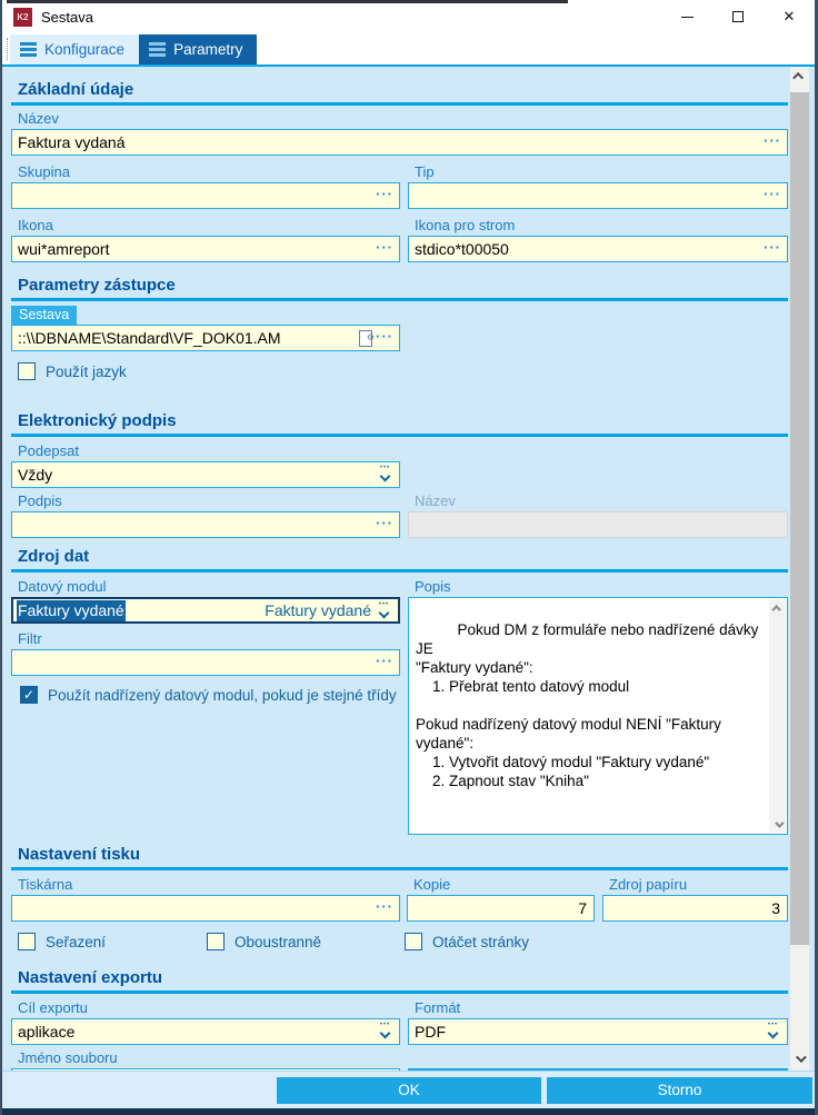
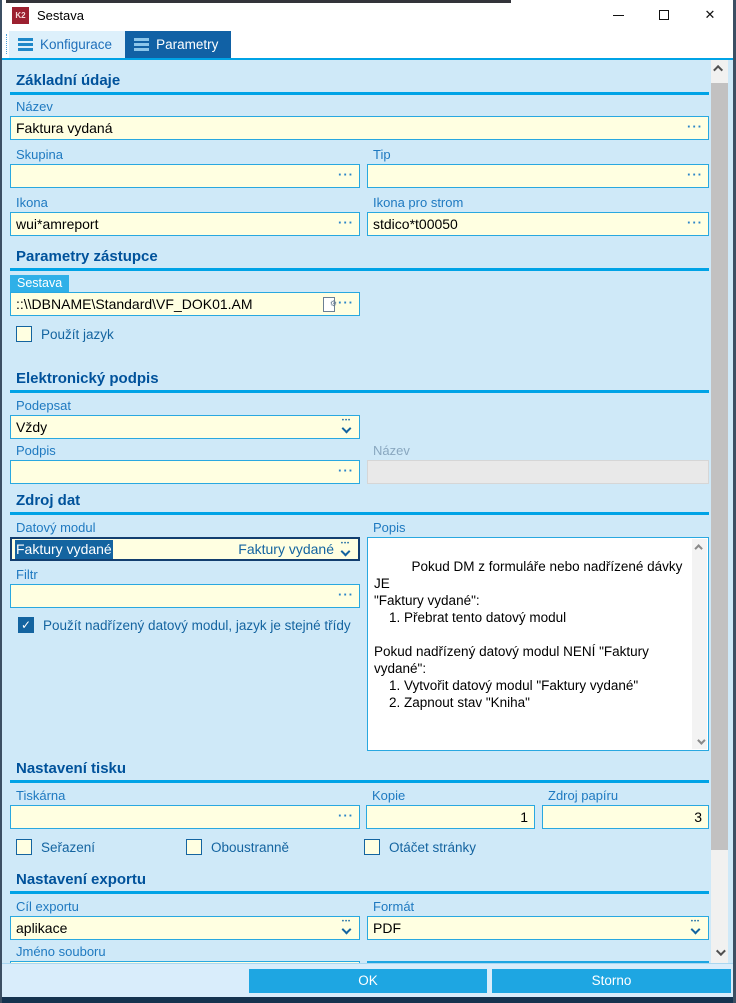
  K2
  Sestava
  ✕
  Konfigurace
  Parametry
  Základní údaje
  Název
  Faktura vydaná
  ···
  Skupina
  ···
  Tip
  ···
  Ikona
  wui*amreport
  ···
  Ikona pro strom
  stdico*t00050
  ···
  Parametry zástupce
  Sestava
  ::\\DBNAME\Standard\VF_DOK01.AM
  ···
  ✓
  Použít jazyk
  Elektronický podpis
  Podepsat
  Vždy
  Podpis
  ···
  Název
  Zdroj dat
  Datový modul
  Faktury vydané
  Faktury vydané
  Filtr
  ···
  ✓
- Použít nadřízený datový modul, pokud je stejné třídy
+ Použít nadřízený datový modul, jazyk je stejné třídy
  Popis
  Pokud DM z formuláře nebo nadřízené dávky JE
  "Faktury vydané":
  1. Přebrat tento datový modul
  Pokud nadřízený datový modul NENÍ "Faktury vydané":
  1. Vytvořit datový modul "Faktury vydané"
  2. Zapnout stav "Kniha"
  Nastavení tisku
  Tiskárna
  ···
  Kopie
- 7
+ 1
  Zdroj papíru
  3
  ✓
  Seřazení
  ✓
  Oboustranně
  ✓
  Otáčet stránky
  Nastavení exportu
  Cíl exportu
  aplikace
  Formát
  PDF
  Jméno souboru
  OK
  Storno
